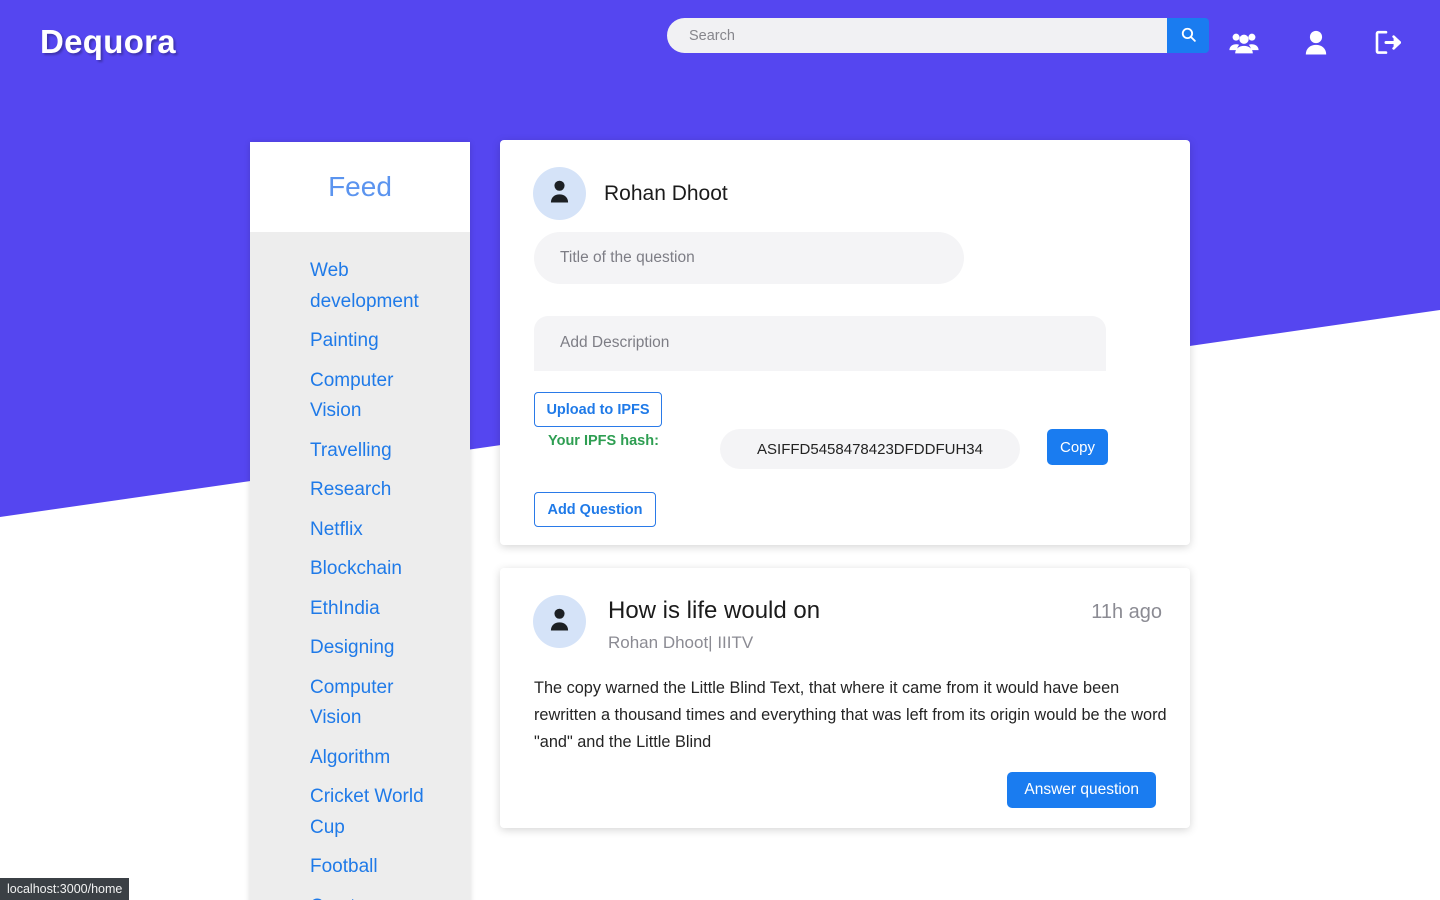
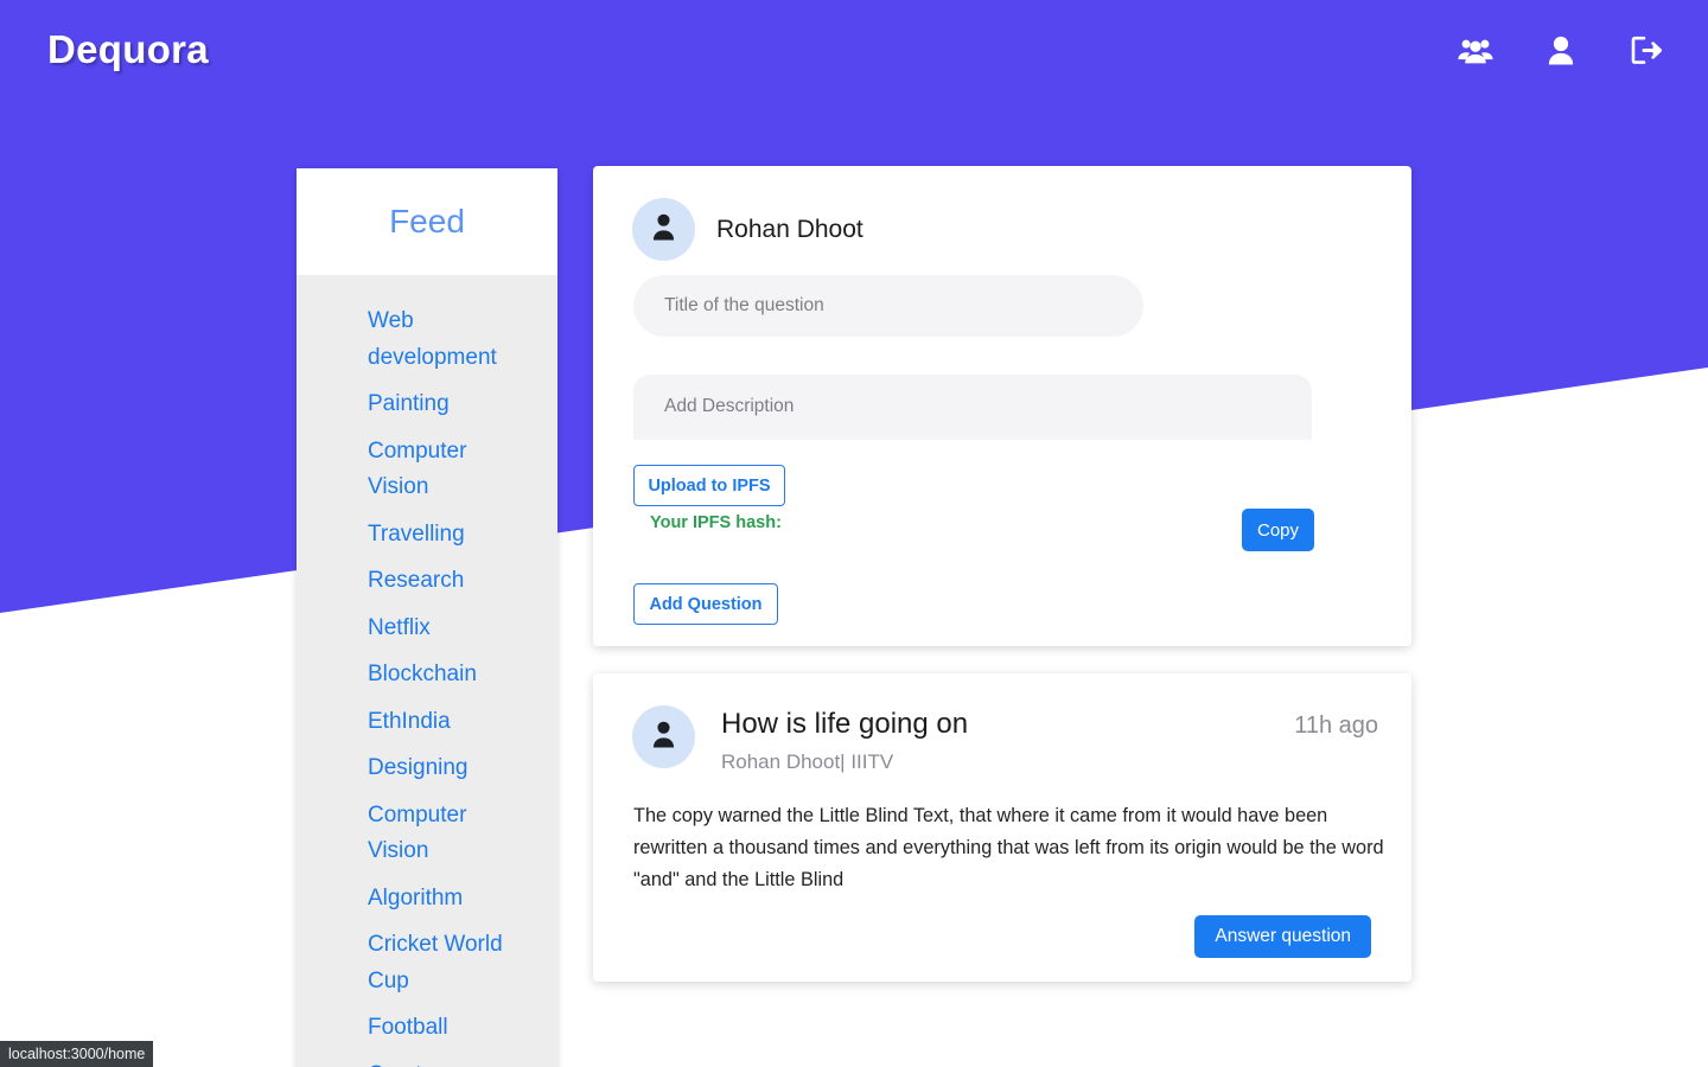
  Dequora
- Search
  Feed
  Web development
  Painting
  Computer Vision
  Travelling
  Research
  Netflix
  Blockchain
  EthIndia
  Designing
  Computer Vision
  Algorithm
  Cricket World Cup
  Football
  Rohan Dhoot
  Title of the question
  Add Description
  Upload to IPFS
  Your IPFS hash:
- ASIFFD5458478423DFDDFUH34
  Copy
  Add Question
- How is life would on
+ How is life going on
  11h ago
  Rohan Dhoot| IIITV
  The copy warned the Little Blind Text, that where it came from it would have been rewritten a thousand times and everything that was left from its origin would be the word "and" and the Little Blind
  Answer question
  localhost:3000/home
